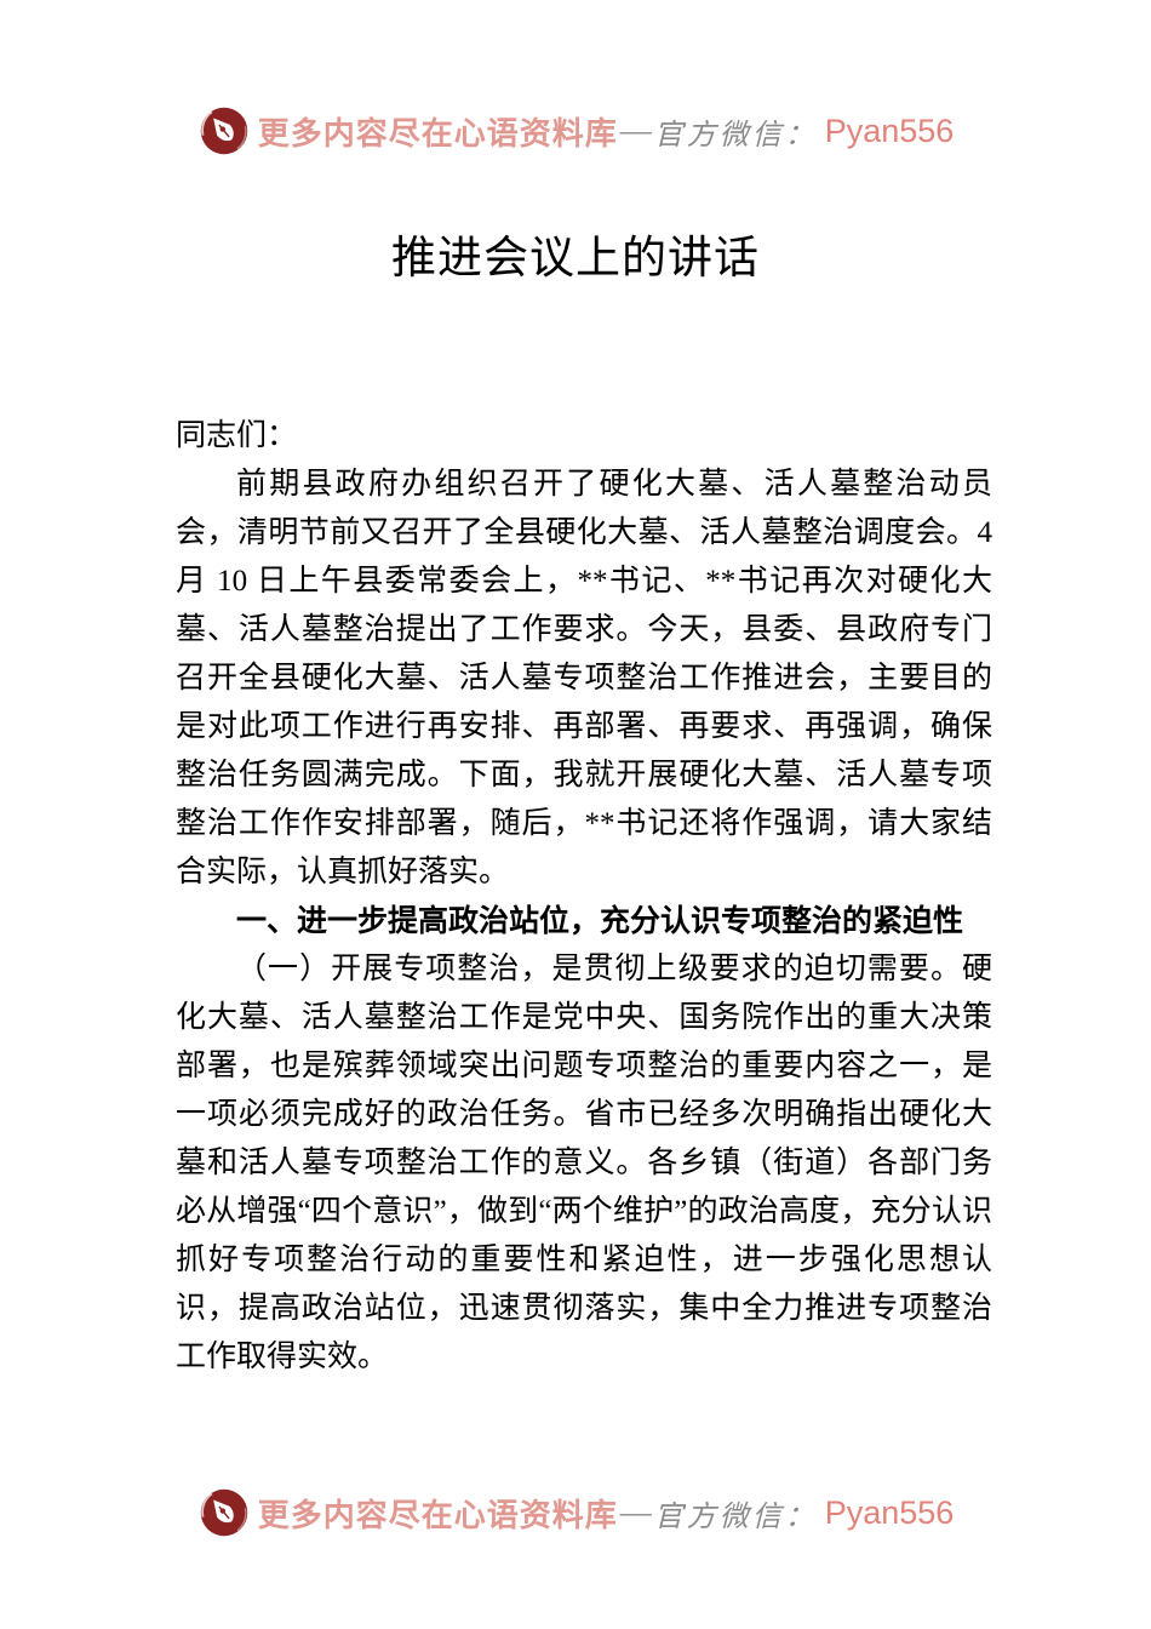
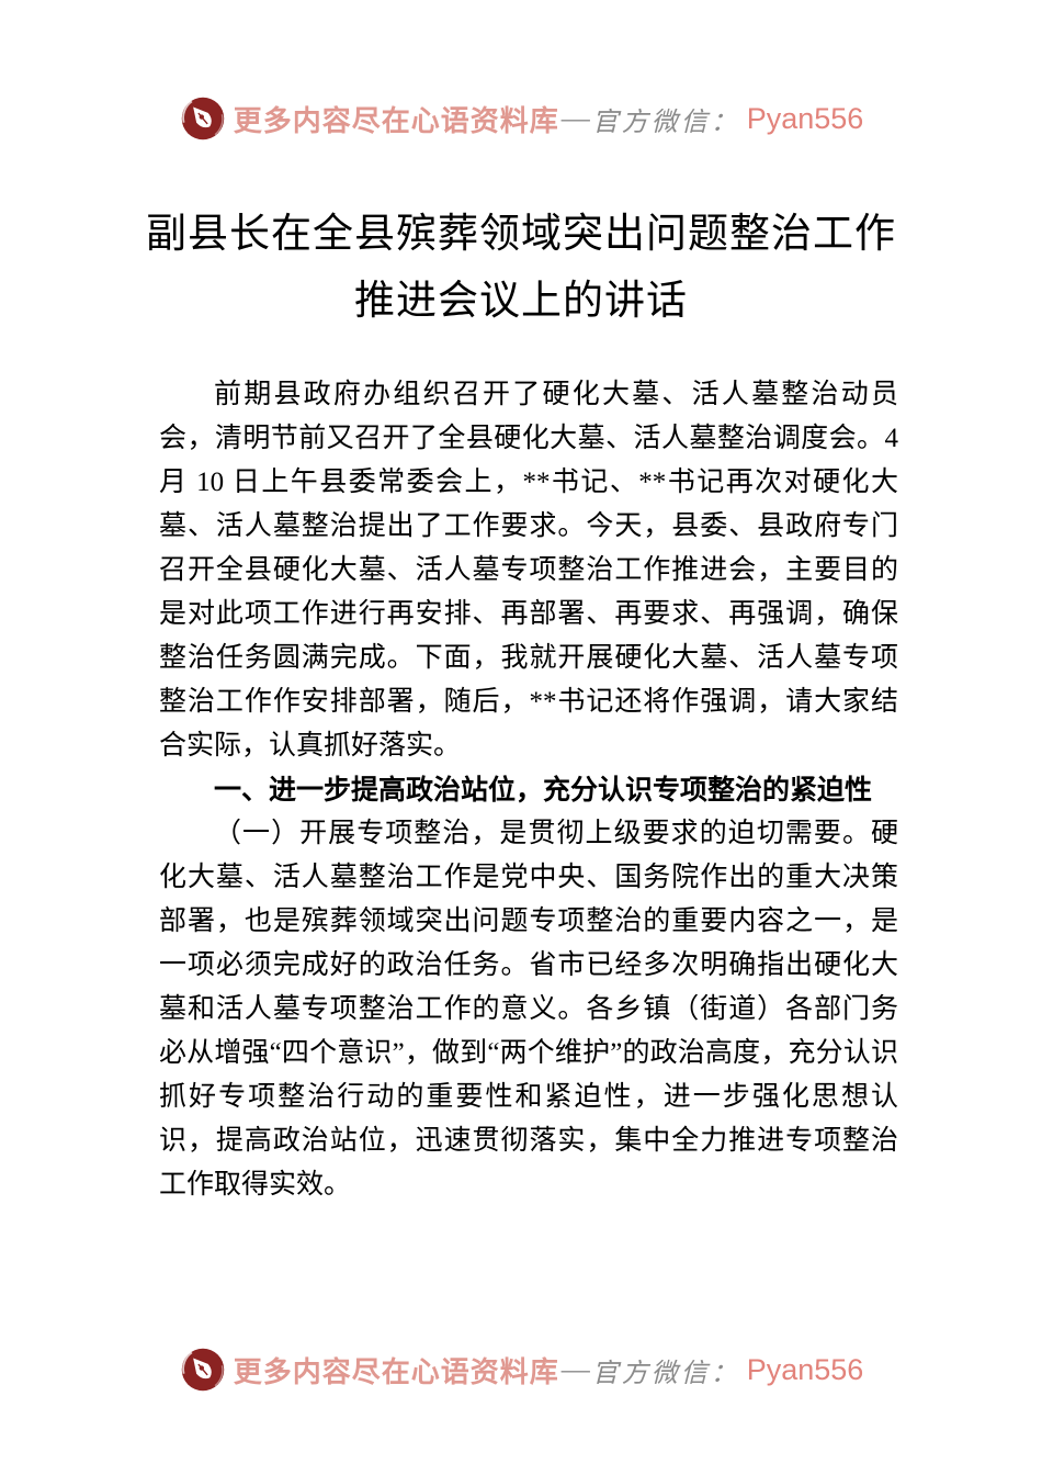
  更多内容尽在心语资料库
  —
  官方微信：
  Pyan556
+ 副县长在全县殡葬领域突出问题整治工作
  推进会议上的讲话
- 同志们：
  前期县政府办组织召开了硬化大墓、活人墓整治动员会，清明节前又召开了全县硬化大墓、活人墓整治调度会。4 月 10 日上午县委常委会上，**书记、**书记再次对硬化大墓、活人墓整治提出了工作要求。今天，县委、县政府专门召开全县硬化大墓、活人墓专项整治工作推进会，主要目的是对此项工作进行再安排、再部署、再要求、再强调，确保整治任务圆满完成。下面，我就开展硬化大墓、活人墓专项整治工作作安排部署，随后，**书记还将作强调，请大家结合实际，认真抓好落实。
  一、进一步提高政治站位，充分认识专项整治的紧迫性
  （一）开展专项整治，是贯彻上级要求的迫切需要。硬化大墓、活人墓整治工作是党中央、国务院作出的重大决策部署，也是殡葬领域突出问题专项整治的重要内容之一，是一项必须完成好的政治任务。省市已经多次明确指出硬化大墓和活人墓专项整治工作的意义。各乡镇（街道）各部门务必从增强“四个意识”，做到“两个维护”的政治高度，充分认识抓好专项整治行动的重要性和紧迫性，进一步强化思想认识，提高政治站位，迅速贯彻落实，集中全力推进专项整治工作取得实效。
  更多内容尽在心语资料库
  —
  官方微信：
  Pyan556
